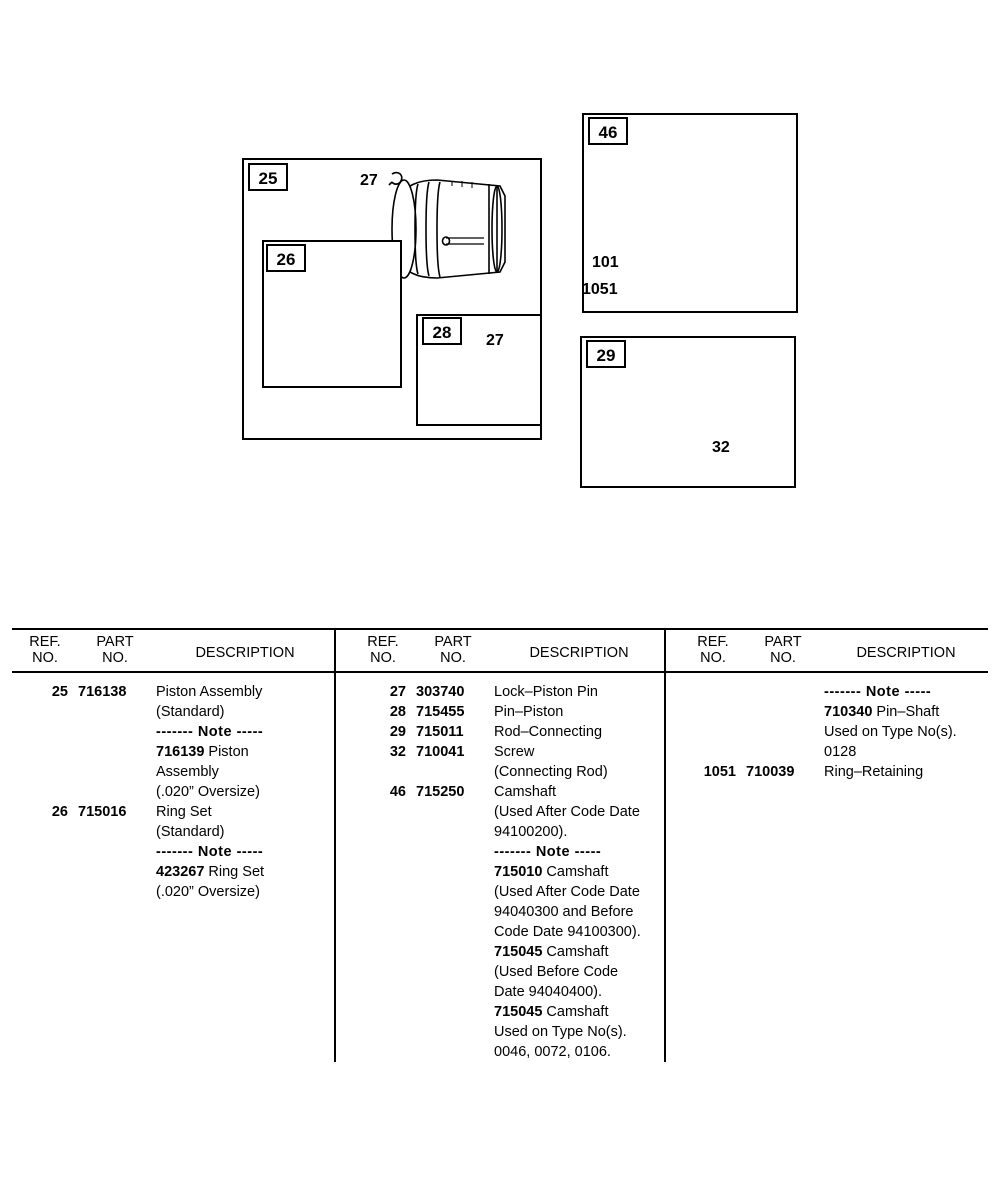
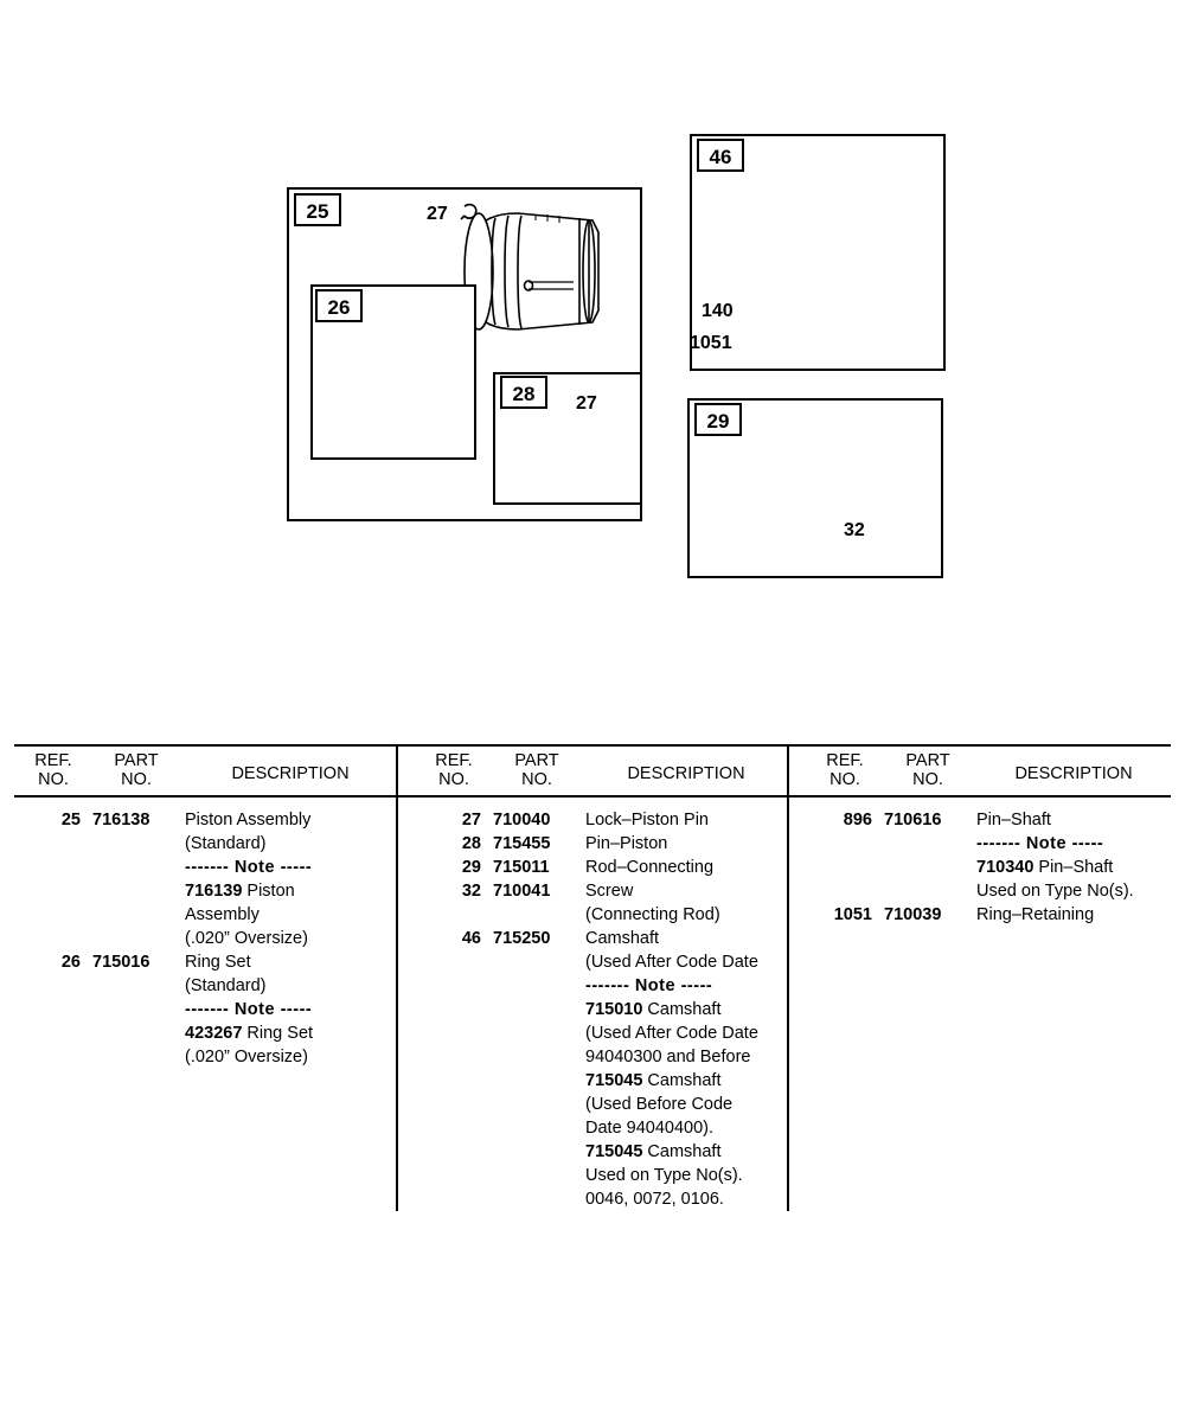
  25
  26
  28
  46
  29
  27
  27
- 101
+ 140
  1051
  32
  REF.
  NO.
  PART
  NO.
  DESCRIPTION
  25
  716138
  Piston Assembly
  (Standard)
  ------- Note -----
  716139 Piston
  Assembly
  (.020” Oversize)
  26
  715016
  Ring Set
  (Standard)
  ------- Note -----
  423267 Ring Set
  (.020” Oversize)
  REF.
  NO.
  PART
  NO.
  DESCRIPTION
  27
- 303740
+ 710040
  Lock–Piston Pin
  28
  715455
  Pin–Piston
  29
  715011
  Rod–Connecting
  32
  710041
  Screw
  (Connecting Rod)
  46
  715250
  Camshaft
  (Used After Code Date
- 94100200).
  ------- Note -----
  715010 Camshaft
  (Used After Code Date
  94040300 and Before
- Code Date 94100300).
  715045 Camshaft
  (Used Before Code
  Date 94040400).
  715045 Camshaft
  Used on Type No(s).
  0046, 0072, 0106.
  REF.
  NO.
  PART
  NO.
  DESCRIPTION
+ 896
+ 710616
+ Pin–Shaft
  ------- Note -----
  710340 Pin–Shaft
  Used on Type No(s).
- 0128
  1051
  710039
  Ring–Retaining
